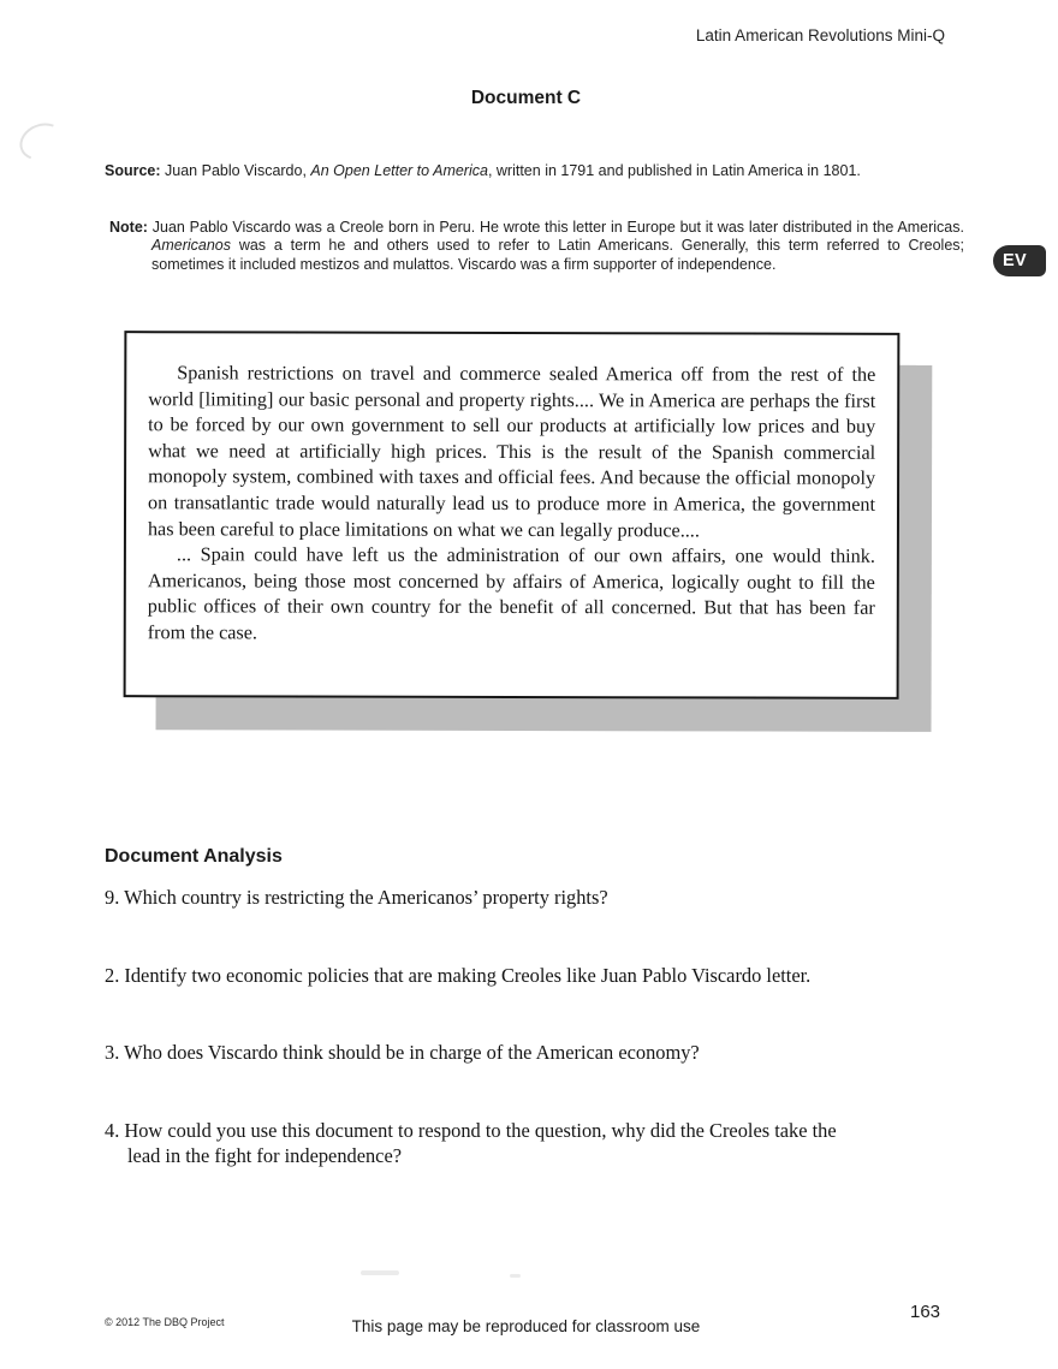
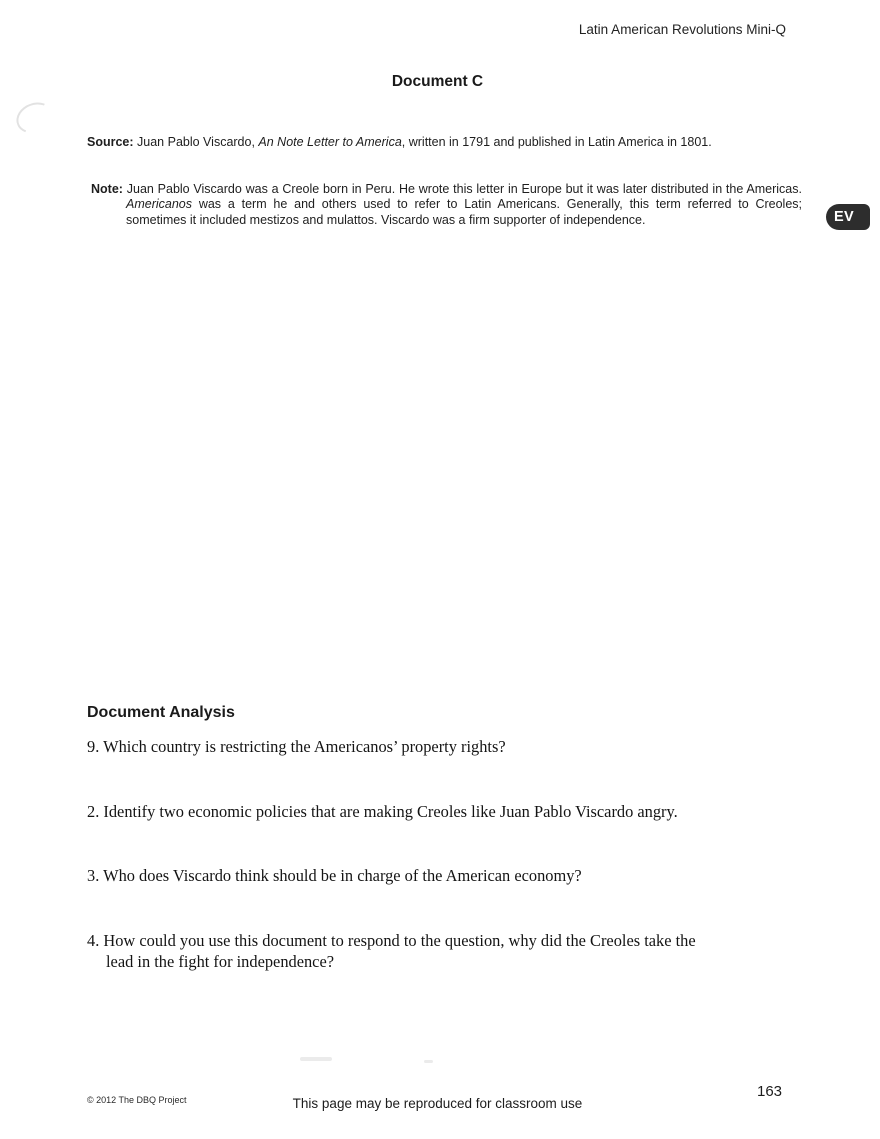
  Latin American Revolutions Mini-Q
  Document C
- Source: Juan Pablo Viscardo, An Open Letter to America, written in 1791 and published in Latin America in 1801.
+ Source: Juan Pablo Viscardo, An Note Letter to America, written in 1791 and published in Latin America in 1801.
  Note: Juan Pablo Viscardo was a Creole born in Peru. He wrote this letter in Europe but it was later distributed in the Americas. Americanos was a term he and others used to refer to Latin Americans. Generally, this term referred to Creoles; sometimes it included mestizos and mulattos. Viscardo was a firm supporter of independence.
  EV
- Spanish restrictions on travel and commerce sealed America off from the rest of the world [limiting] our basic personal and property rights.... We in America are perhaps the first to be forced by our own government to sell our products at artificially low prices and buy what we need at artificially high prices. This is the result of the Spanish commercial monopoly system, combined with taxes and official fees. And because the official monopoly on transatlantic trade would naturally lead us to produce more in America, the government has been careful to place limitations on what we can legally produce....
- ... Spain could have left us the administration of our own affairs, one would think. Americanos, being those most concerned by affairs of America, logically ought to fill the public offices of their own country for the benefit of all concerned. But that has been far from the case.
  Document Analysis
  9. Which country is restricting the Americanos’ property rights?
- 2. Identify two economic policies that are making Creoles like Juan Pablo Viscardo letter.
+ 2. Identify two economic policies that are making Creoles like Juan Pablo Viscardo angry.
  3. Who does Viscardo think should be in charge of the American economy?
  4. How could you use this document to respond to the question, why did the Creoles take the lead in the fight for independence?
  © 2012 The DBQ Project
  This page may be reproduced for classroom use
  163
